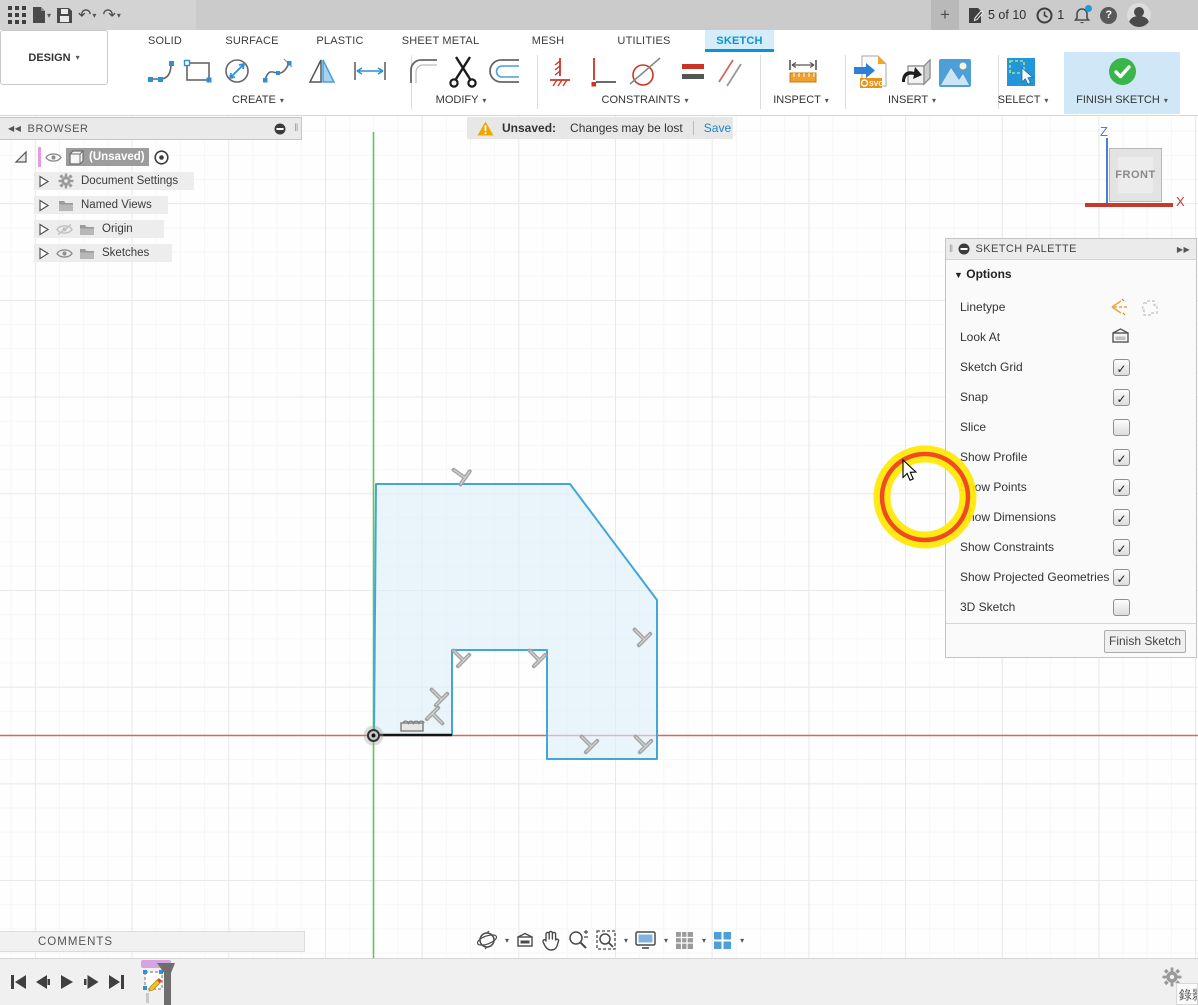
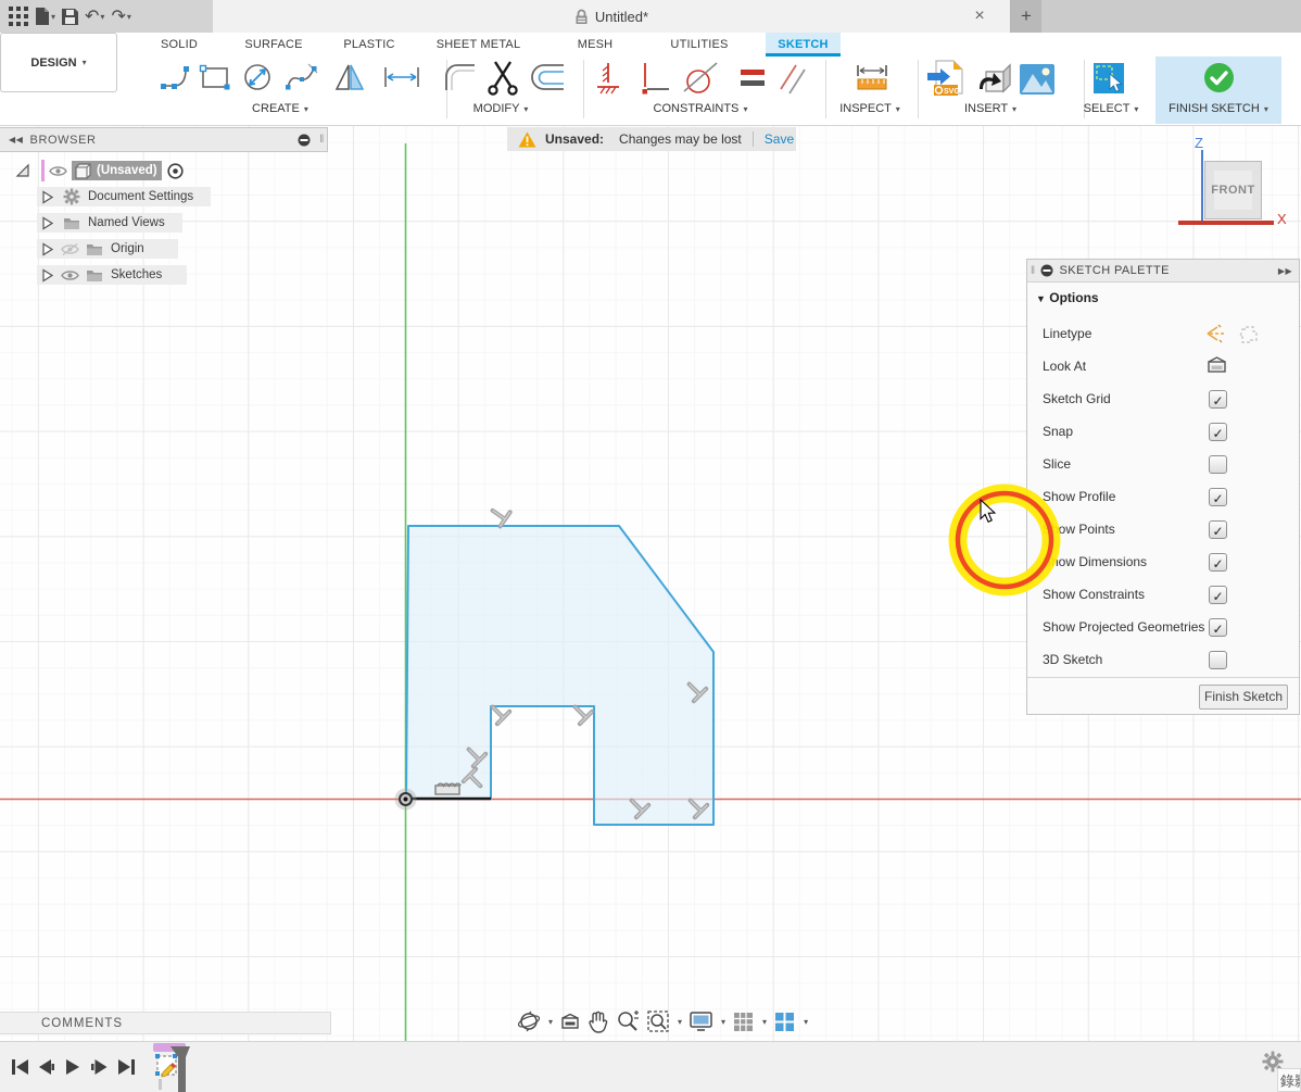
+ Untitled*
+ ×
  ▾
  ↶
  ▾
  ↷
  ▾
  +
- 5 of 10
- 1
- ?
  DESIGN
  ▾
  SOLID
  SURFACE
  PLASTIC
  SHEET METAL
  MESH
  UTILITIES
  SKETCH
  CREATE ▾
  MODIFY ▾
  CONSTRAINTS ▾
  INSPECT ▾
  INSERT ▾
  SELECT ▾
  FINISH SKETCH ▾
  Unsaved:
  Changes may be lost
  Save
  ◀◀
  BROWSER
  ‖
  (Unsaved)
  Document Settings
  Named Views
  Origin
  Sketches
  FRONT
  Z
  X
  ‖
  SKETCH PALETTE
  ▶▶
  ▼ Options
  Linetype
  Look At
  Sketch Grid
  ✓
  Snap
  ✓
  Slice
  Show Profile
  ✓
  ow Points
  ✓
  ow Dimensions
  ✓
  Show Constraints
  ✓
  Show Projected Geometries
  ✓
  3D Sketch
  Finish Sketch
  COMMENTS
  ▾
  ▾
  ▾
  ▾
  ▾
